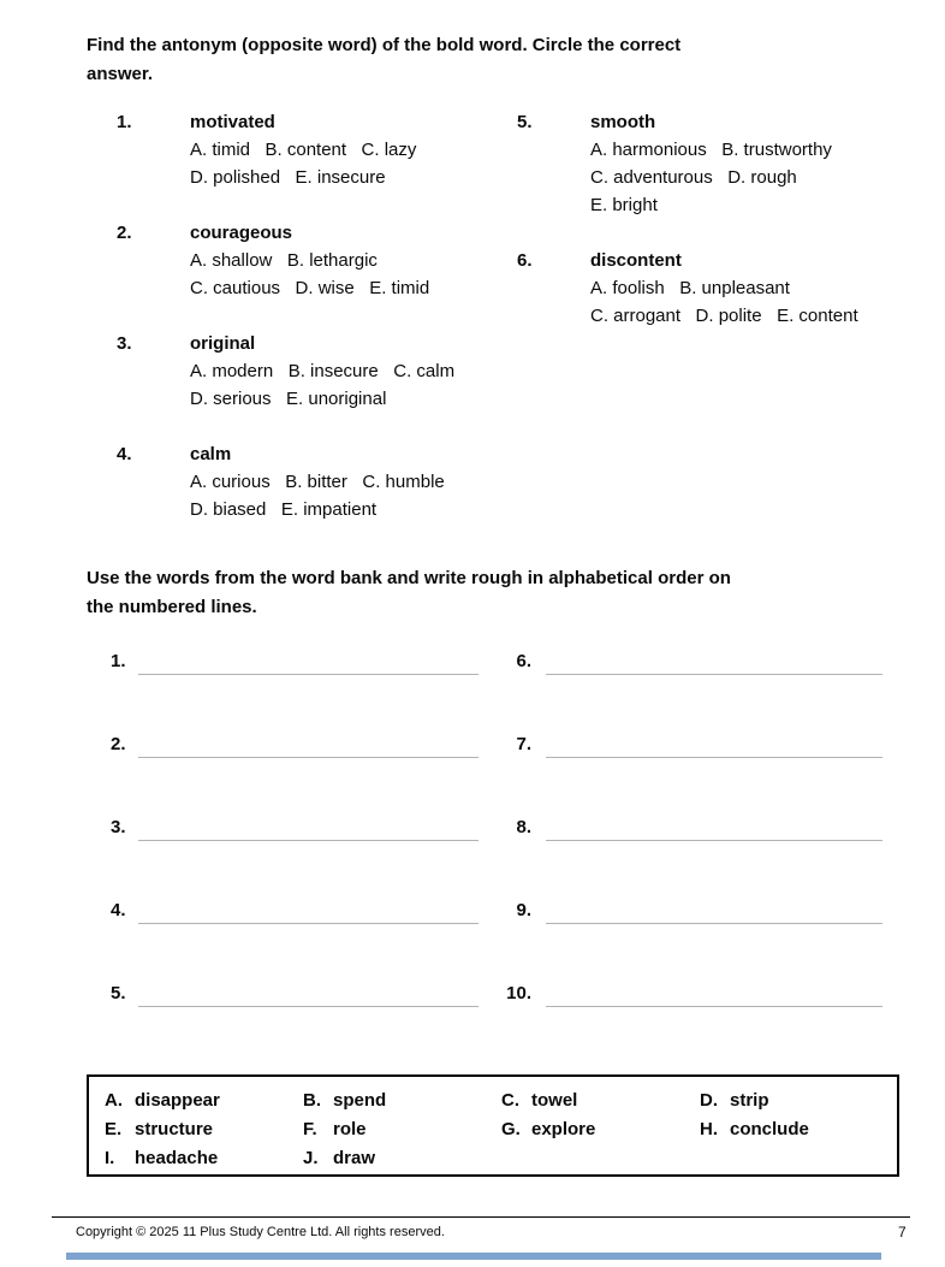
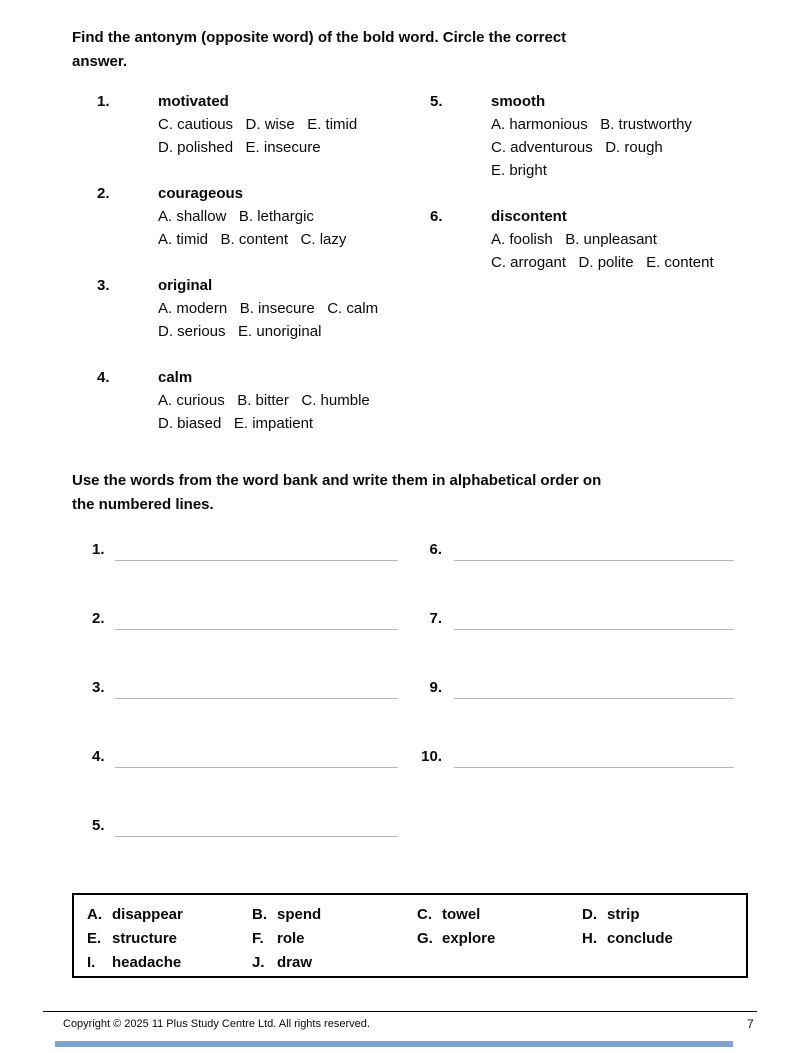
  Find the antonym (opposite word) of the bold word. Circle the correct
  answer.
  1.
  motivated
- A. timid B. content C. lazy
+ C. cautious D. wise E. timid
  D. polished E. insecure
  2.
  courageous
  A. shallow B. lethargic
- C. cautious D. wise E. timid
+ A. timid B. content C. lazy
  3.
  original
  A. modern B. insecure C. calm
  D. serious E. unoriginal
  4.
  calm
  A. curious B. bitter C. humble
  D. biased E. impatient
  5.
  smooth
  A. harmonious B. trustworthy
  C. adventurous D. rough
  E. bright
  6.
  discontent
  A. foolish B. unpleasant
  C. arrogant D. polite E. content
- Use the words from the word bank and write rough in alphabetical order on
+ Use the words from the word bank and write them in alphabetical order on
  the numbered lines.
  1.
  2.
  3.
  4.
  5.
  6.
  7.
- 8.
  9.
  10.
  A.
  disappear
  B.
  spend
  C.
  towel
  D.
  strip
  E.
  structure
  F.
  role
  G.
  explore
  H.
  conclude
  I.
  headache
  J.
  draw
  Copyright © 2025 11 Plus Study Centre Ltd. All rights reserved.
  7
